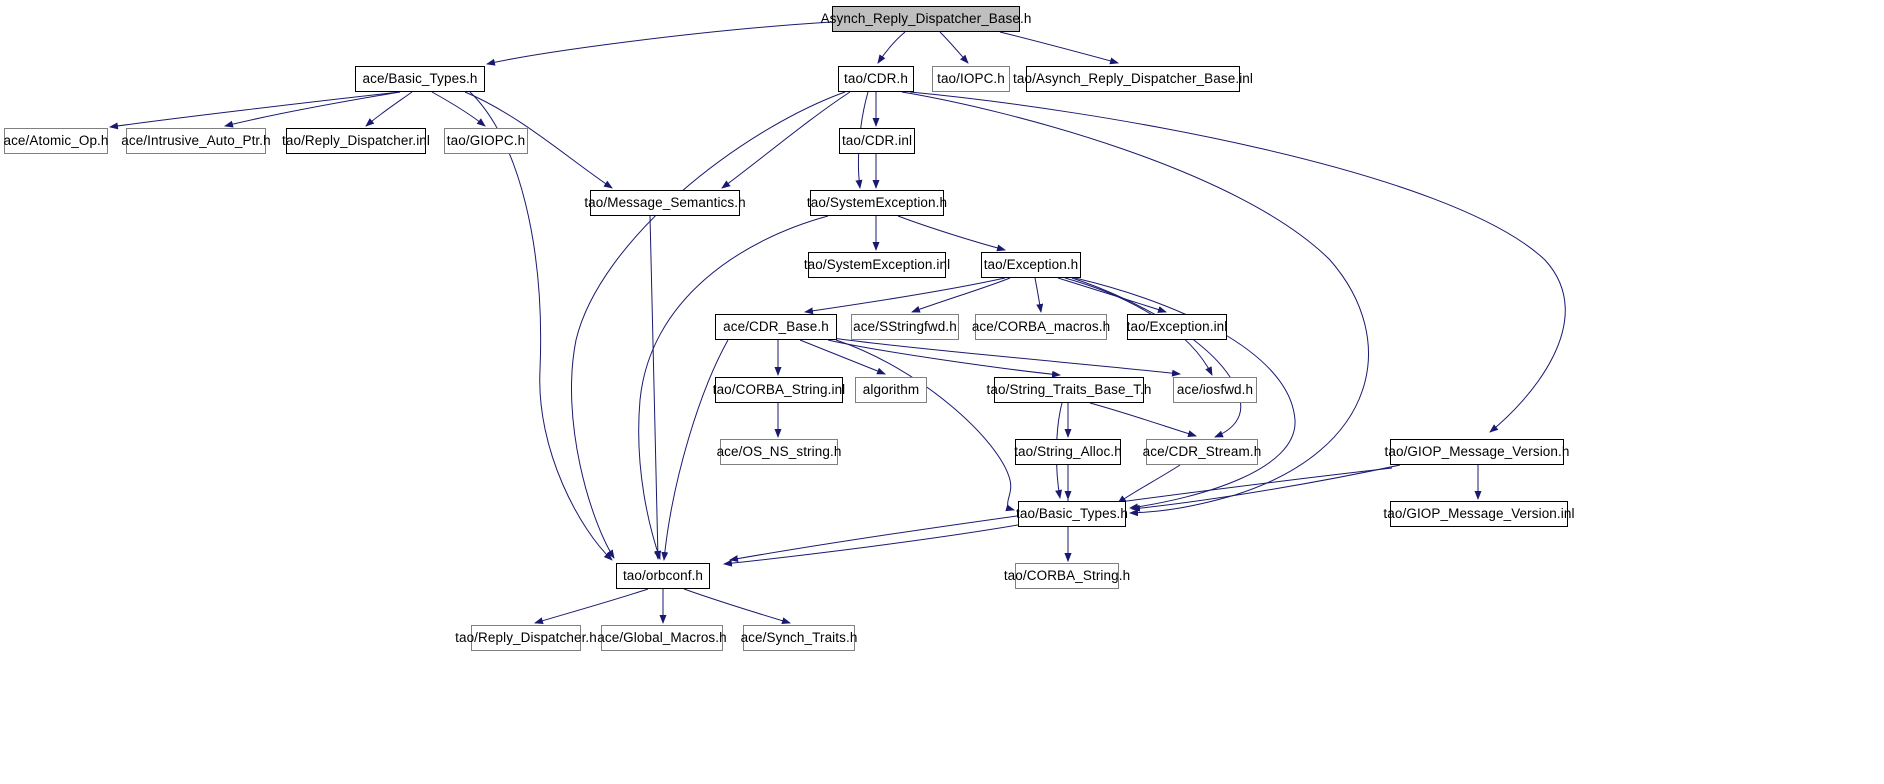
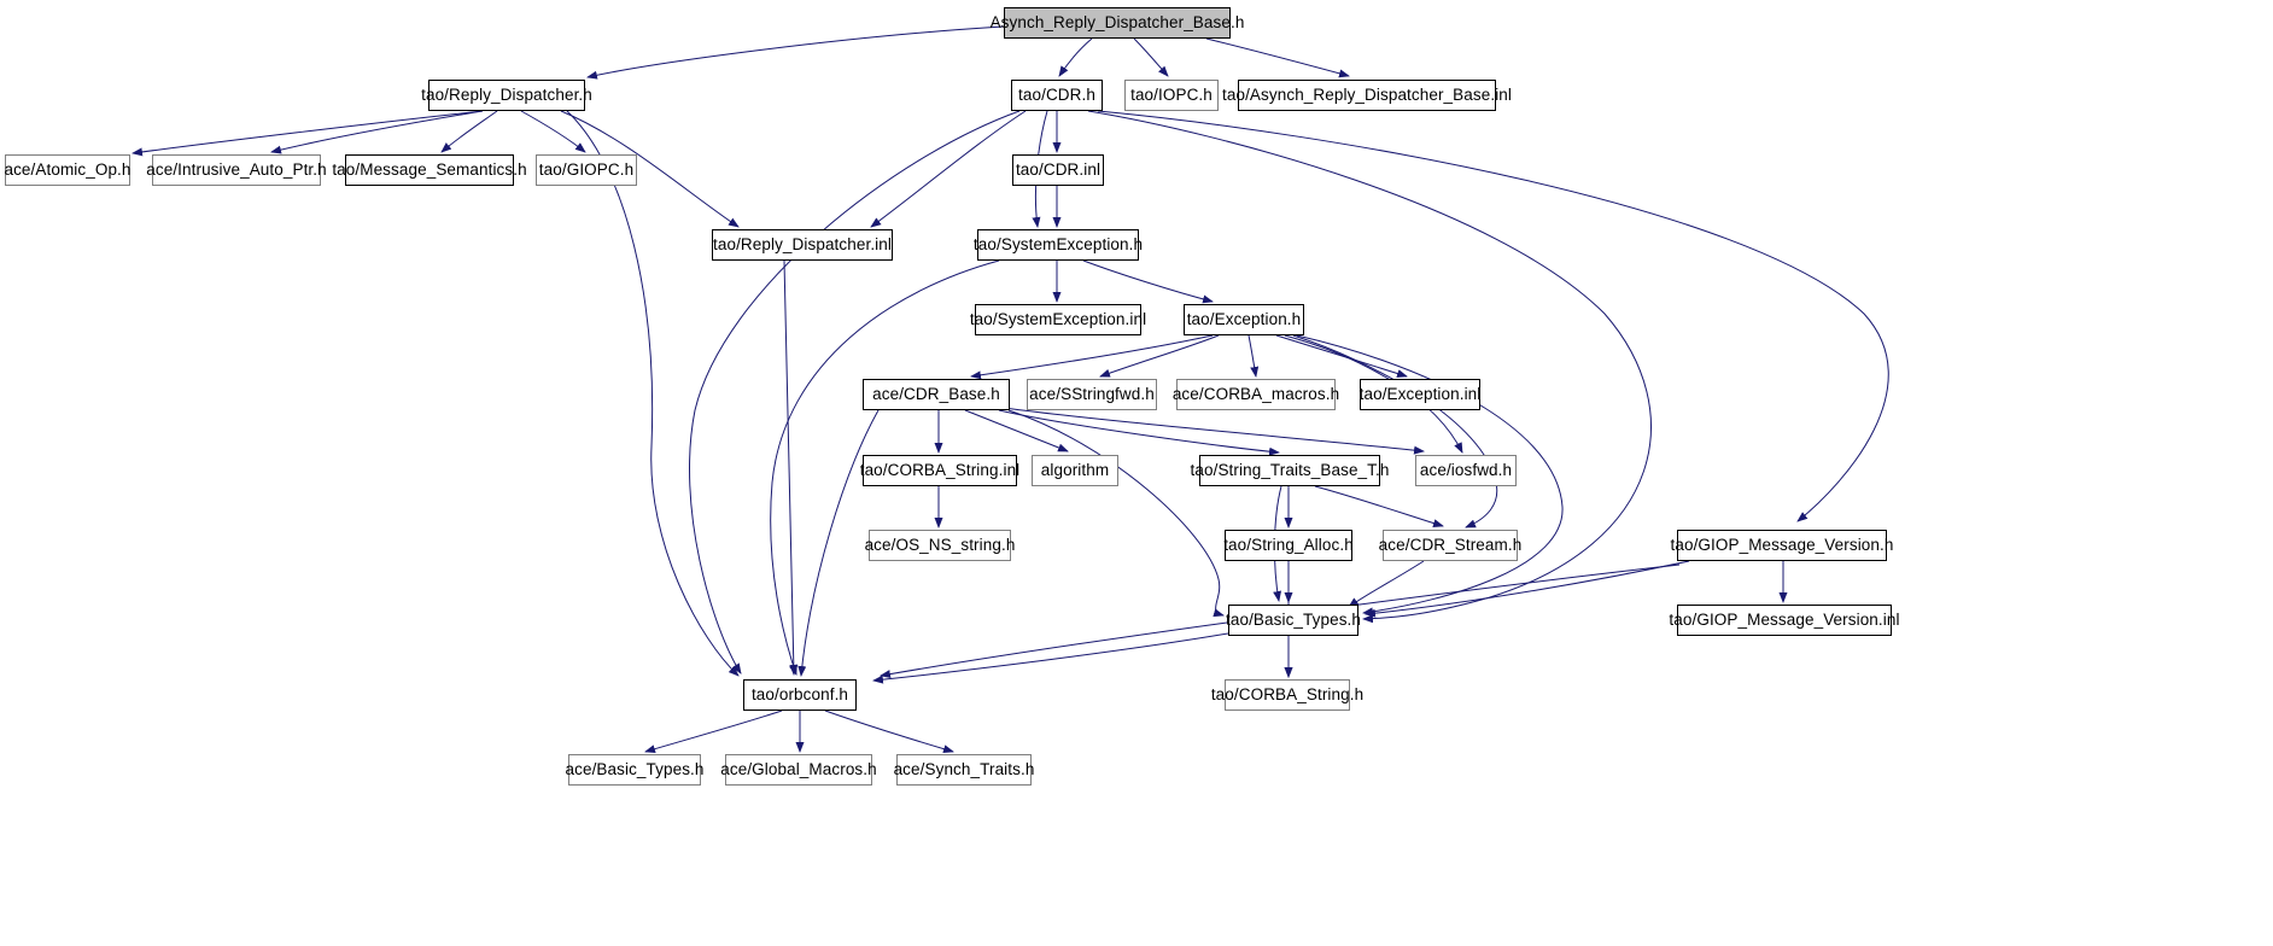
  Asynch_Reply_Dispatcher_Base.h
- ace/Basic_Types.h
+ tao/Reply_Dispatcher.h
  tao/CDR.h
  tao/IOPC.h
  tao/Asynch_Reply_Dispatcher_Base.inl
  ace/Atomic_Op.h
  ace/Intrusive_Auto_Ptr.h
- tao/Reply_Dispatcher.inl
+ tao/Message_Semantics.h
  tao/GIOPC.h
  tao/CDR.inl
- tao/Message_Semantics.h
+ tao/Reply_Dispatcher.inl
  tao/SystemException.h
  tao/SystemException.inl
  tao/Exception.h
  ace/CDR_Base.h
  ace/SStringfwd.h
  ace/CORBA_macros.h
  tao/Exception.inl
  tao/CORBA_String.inl
  algorithm
  tao/String_Traits_Base_T.h
  ace/iosfwd.h
  ace/OS_NS_string.h
  tao/String_Alloc.h
  ace/CDR_Stream.h
  tao/GIOP_Message_Version.h
  tao/Basic_Types.h
  tao/GIOP_Message_Version.inl
  tao/CORBA_String.h
  tao/orbconf.h
- tao/Reply_Dispatcher.h
+ ace/Basic_Types.h
  ace/Global_Macros.h
  ace/Synch_Traits.h
